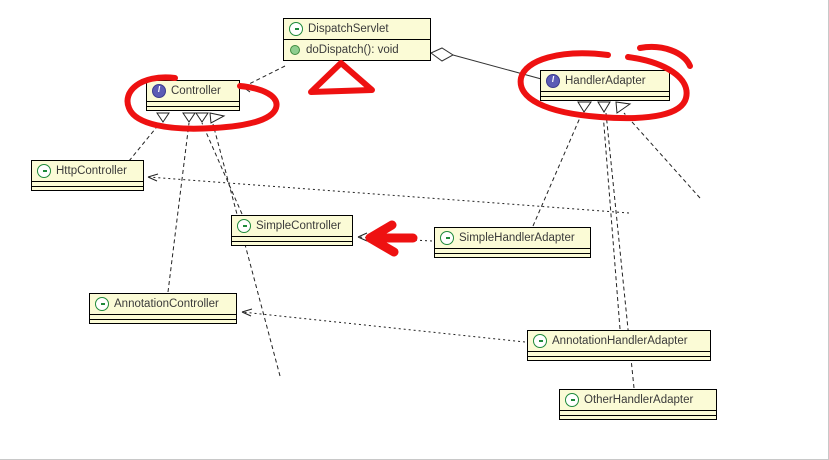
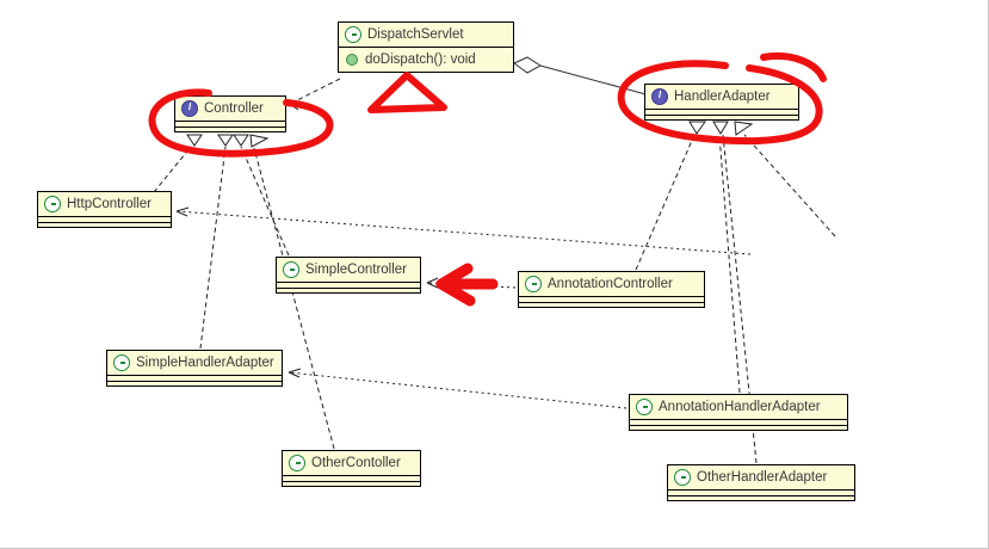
  DispatchServlet
  doDispatch(): void
  I
  Controller
  I
  HandlerAdapter
  HttpController
  SimpleController
- AnnotationController
+ SimpleHandlerAdapter
+ OtherContoller
- SimpleHandlerAdapter
+ AnnotationController
  AnnotationHandlerAdapter
  OtherHandlerAdapter
